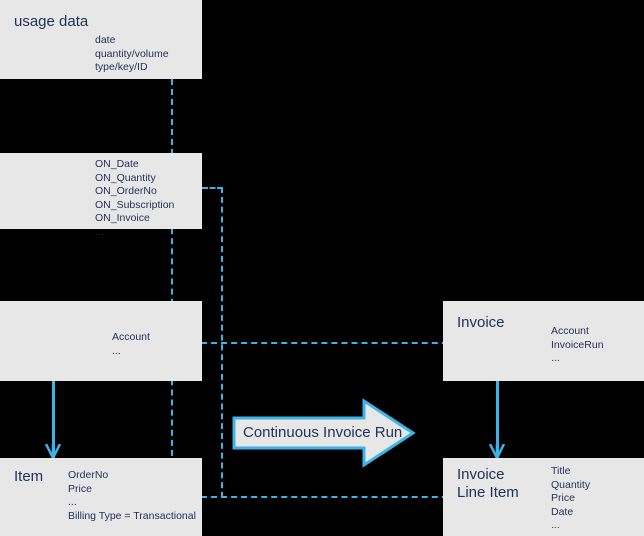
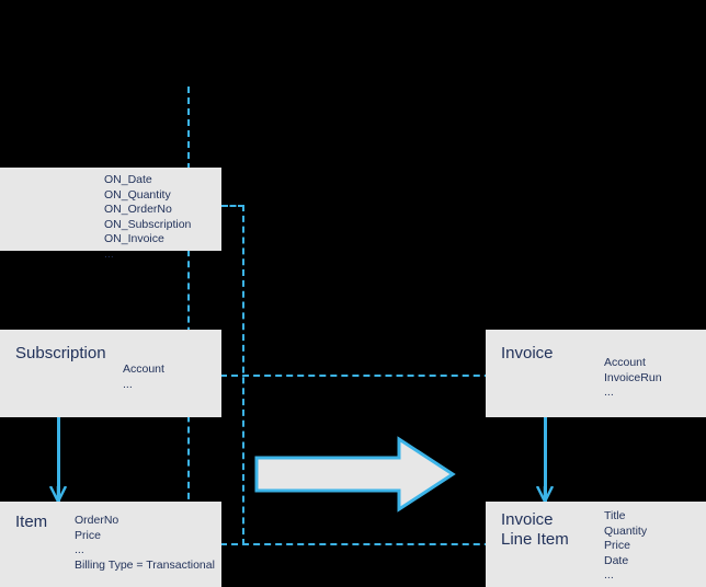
- usage data
- date
- quantity/volume
- type/key/ID
  ON_Date
  ON_Quantity
  ON_OrderNo
  ON_Subscription
  ON_Invoice
  ...
+ Subscription
  Account
  ...
  Item
  OrderNo
  Price
  ...
  Billing Type = Transactional
  Invoice
  Account
  InvoiceRun
  ...
  Invoice
  Line Item
  Title
  Quantity
  Price
  Date
  ...
- Continuous Invoice Run
